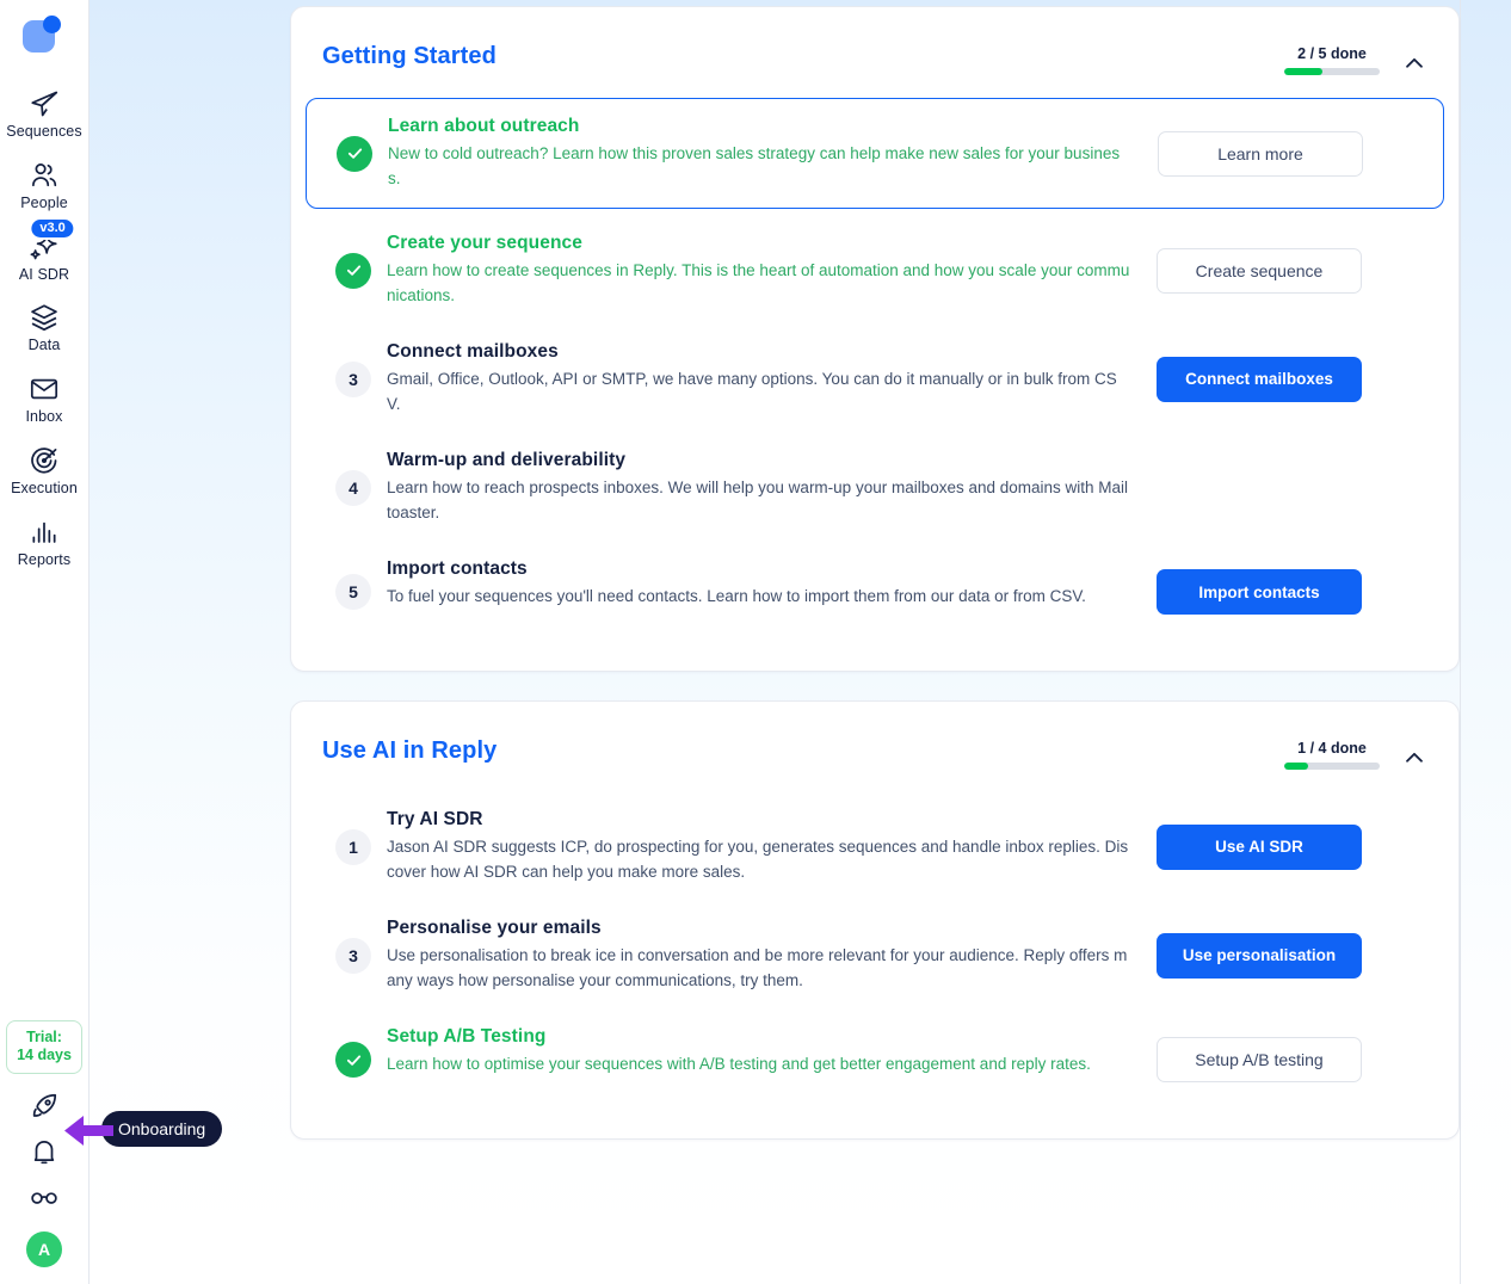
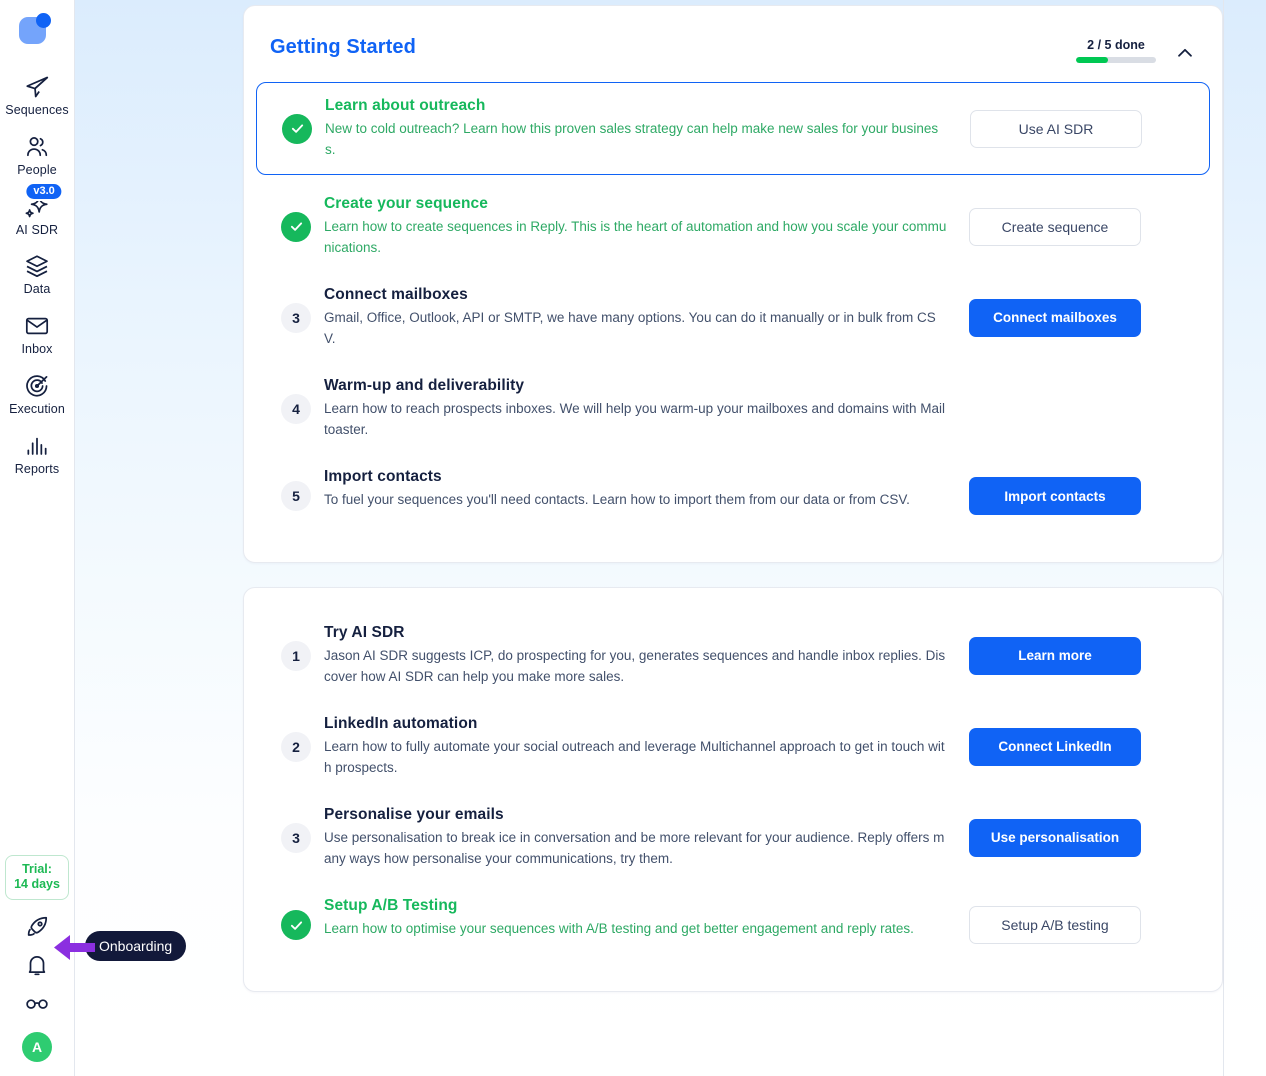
  Sequences
  People
  v3.0
  AI SDR
  Data
  Inbox
  Execution
  Reports
  Trial:
  14 days
  A
  Getting Started
  2 / 5 done
  Learn about outreach
  New to cold outreach? Learn how this proven sales strategy can help make new sales for your business.
- Learn more
+ Use AI SDR
  Create your sequence
  Learn how to create sequences in Reply. This is the heart of automation and how you scale your communications.
  Create sequence
  3
  Connect mailboxes
  Gmail, Office, Outlook, API or SMTP, we have many options. You can do it manually or in bulk from CSV.
  Connect mailboxes
  4
  Warm-up and deliverability
  Learn how to reach prospects inboxes. We will help you warm-up your mailboxes and domains with Mailtoaster.
  5
  Import contacts
  To fuel your sequences you'll need contacts. Learn how to import them from our data or from CSV.
  Import contacts
- Use AI in Reply
- 1 / 4 done
  1
  Try AI SDR
  Jason AI SDR suggests ICP, do prospecting for you, generates sequences and handle inbox replies. Discover how AI SDR can help you make more sales.
- Use AI SDR
+ Learn more
+ 2
+ LinkedIn automation
+ Learn how to fully automate your social outreach and leverage Multichannel approach to get in touch with prospects.
+ Connect LinkedIn
  3
  Personalise your emails
  Use personalisation to break ice in conversation and be more relevant for your audience. Reply offers many ways how personalise your communications, try them.
  Use personalisation
  Setup A/B Testing
  Learn how to optimise your sequences with A/B testing and get better engagement and reply rates.
  Setup A/B testing
  Onboarding
